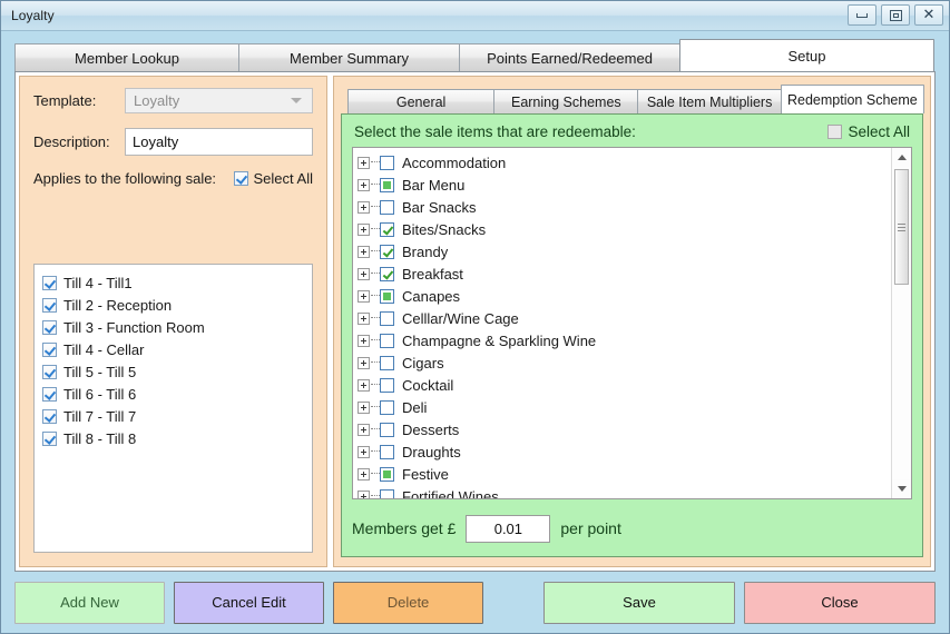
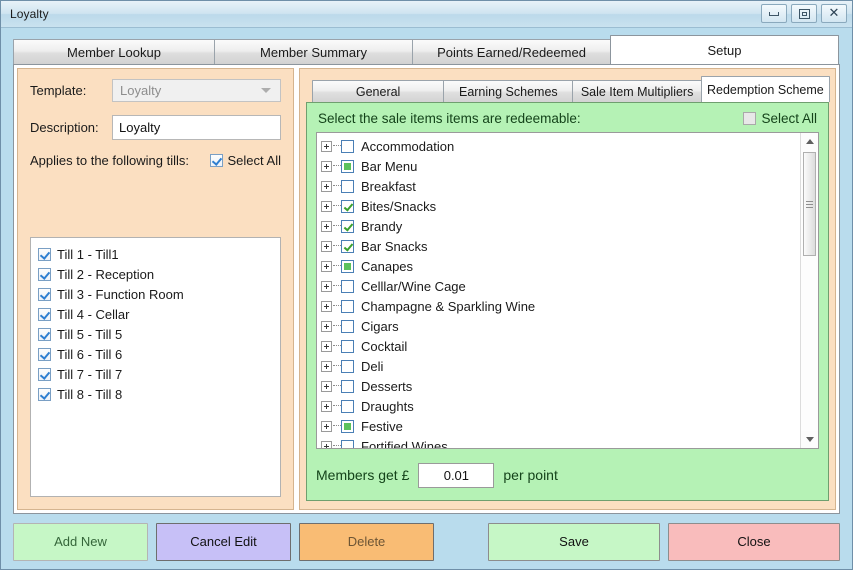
  Loyalty
  ✕
  Member Lookup
  Member Summary
  Points Earned/Redeemed
  Setup
  Template:
  Loyalty
  Description:
  Loyalty
- Applies to the following sale:
+ Applies to the following tills:
  Select All
- Till 4 - Till1
+ Till 1 - Till1
  Till 2 - Reception
  Till 3 - Function Room
  Till 4 - Cellar
  Till 5 - Till 5
  Till 6 - Till 6
  Till 7 - Till 7
  Till 8 - Till 8
  General
  Earning Schemes
  Sale Item Multipliers
  Redemption Scheme
- Select the sale items that are redeemable:
+ Select the sale items items are redeemable:
  Select All
  Accommodation
  Bar Menu
- Bar Snacks
+ Breakfast
  Bites/Snacks
  Brandy
- Breakfast
+ Bar Snacks
  Canapes
  Celllar/Wine Cage
  Champagne & Sparkling Wine
  Cigars
  Cocktail
  Deli
  Desserts
  Draughts
  Festive
  Fortified Wines
  Members get £
  0.01
  per point
  Add New
  Cancel Edit
  Delete
  Save
  Close
